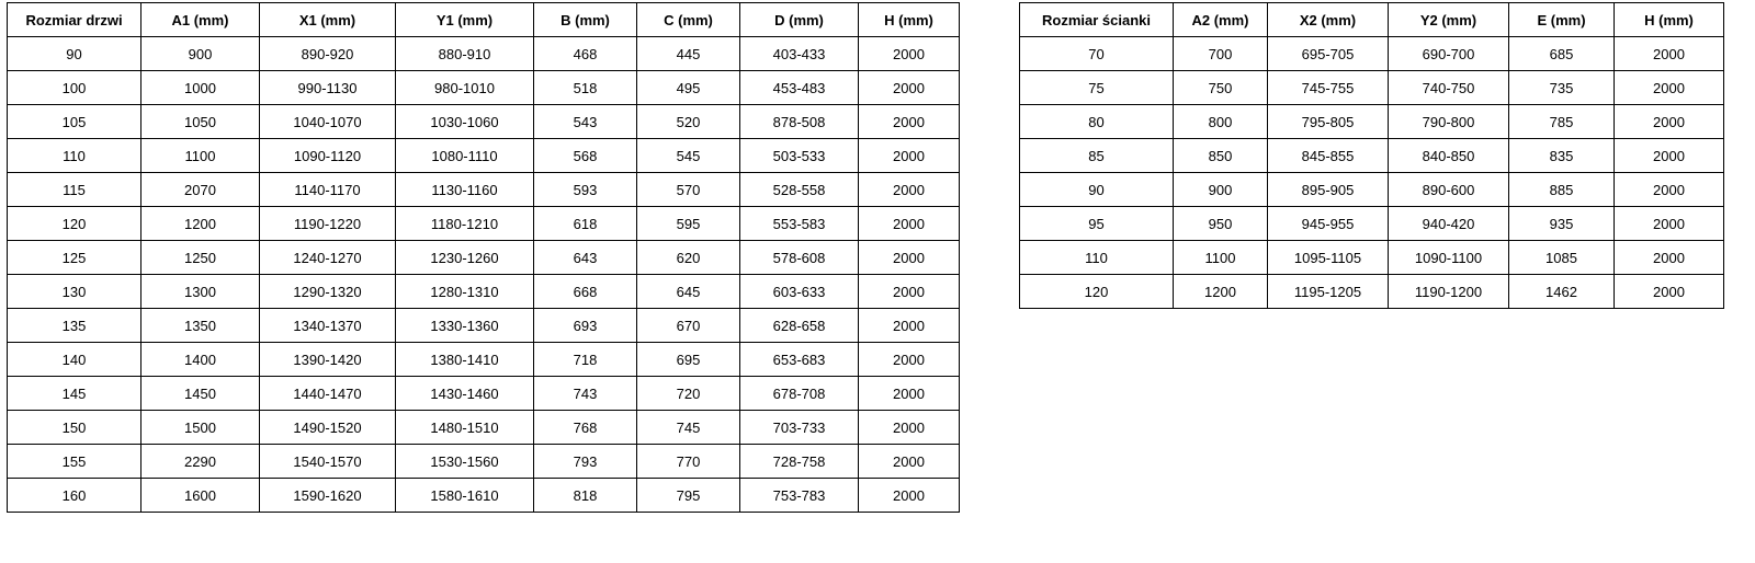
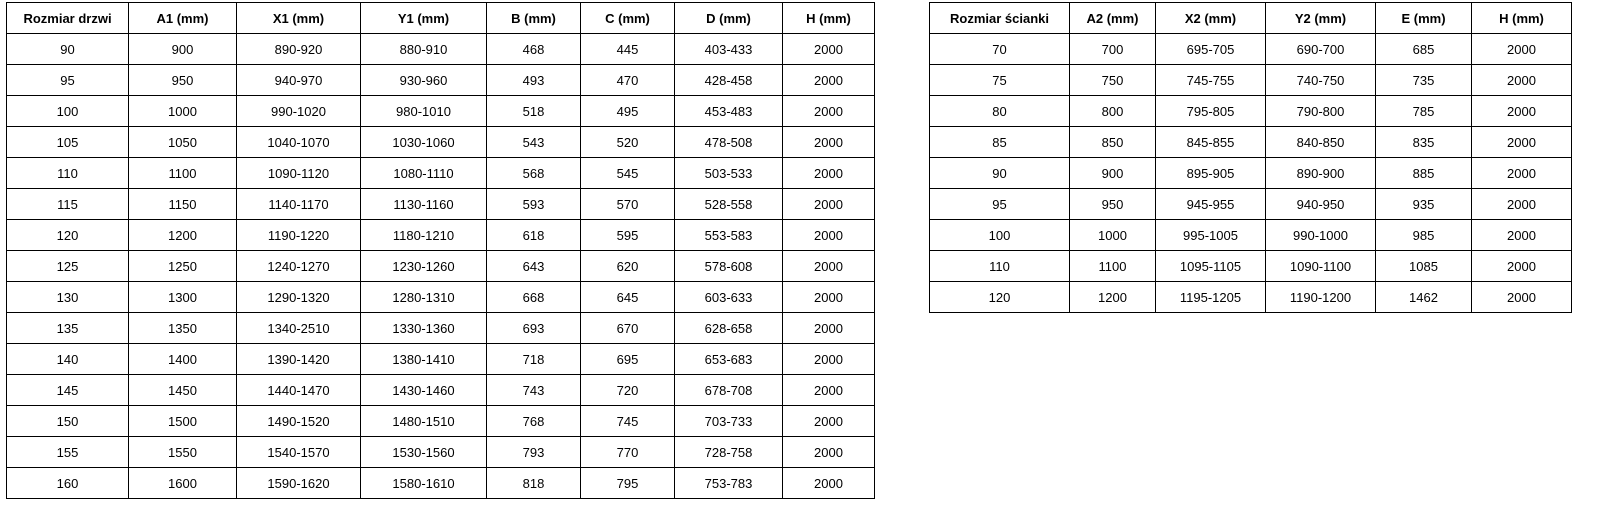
  Rozmiar drzwi	A1 (mm)	X1 (mm)	Y1 (mm)	B (mm)	C (mm)	D (mm)	H (mm)
  90	900	890-920	880-910	468	445	403-433	2000
+ 95	950	940-970	930-960	493	470	428-458	2000
- 100	1000	990-1130	980-1010	518	495	453-483	2000
+ 100	1000	990-1020	980-1010	518	495	453-483	2000
- 105	1050	1040-1070	1030-1060	543	520	878-508	2000
+ 105	1050	1040-1070	1030-1060	543	520	478-508	2000
  110	1100	1090-1120	1080-1110	568	545	503-533	2000
- 115	2070	1140-1170	1130-1160	593	570	528-558	2000
+ 115	1150	1140-1170	1130-1160	593	570	528-558	2000
  120	1200	1190-1220	1180-1210	618	595	553-583	2000
  125	1250	1240-1270	1230-1260	643	620	578-608	2000
  130	1300	1290-1320	1280-1310	668	645	603-633	2000
- 135	1350	1340-1370	1330-1360	693	670	628-658	2000
+ 135	1350	1340-2510	1330-1360	693	670	628-658	2000
  140	1400	1390-1420	1380-1410	718	695	653-683	2000
  145	1450	1440-1470	1430-1460	743	720	678-708	2000
  150	1500	1490-1520	1480-1510	768	745	703-733	2000
- 155	2290	1540-1570	1530-1560	793	770	728-758	2000
+ 155	1550	1540-1570	1530-1560	793	770	728-758	2000
  160	1600	1590-1620	1580-1610	818	795	753-783	2000
  Rozmiar ścianki	A2 (mm)	X2 (mm)	Y2 (mm)	E (mm)	H (mm)
  70	700	695-705	690-700	685	2000
  75	750	745-755	740-750	735	2000
  80	800	795-805	790-800	785	2000
  85	850	845-855	840-850	835	2000
- 90	900	895-905	890-600	885	2000
+ 90	900	895-905	890-900	885	2000
- 95	950	945-955	940-420	935	2000
+ 95	950	945-955	940-950	935	2000
+ 100	1000	995-1005	990-1000	985	2000
  110	1100	1095-1105	1090-1100	1085	2000
  120	1200	1195-1205	1190-1200	1462	2000
